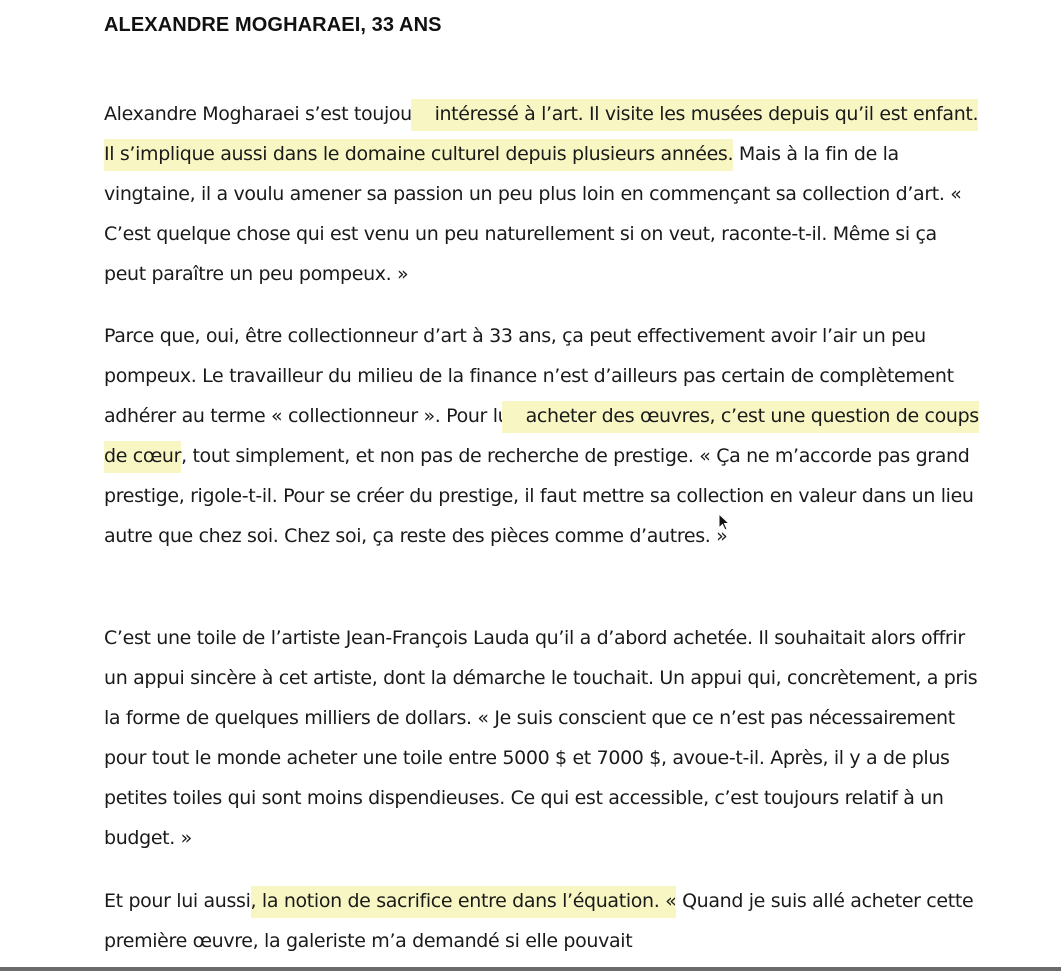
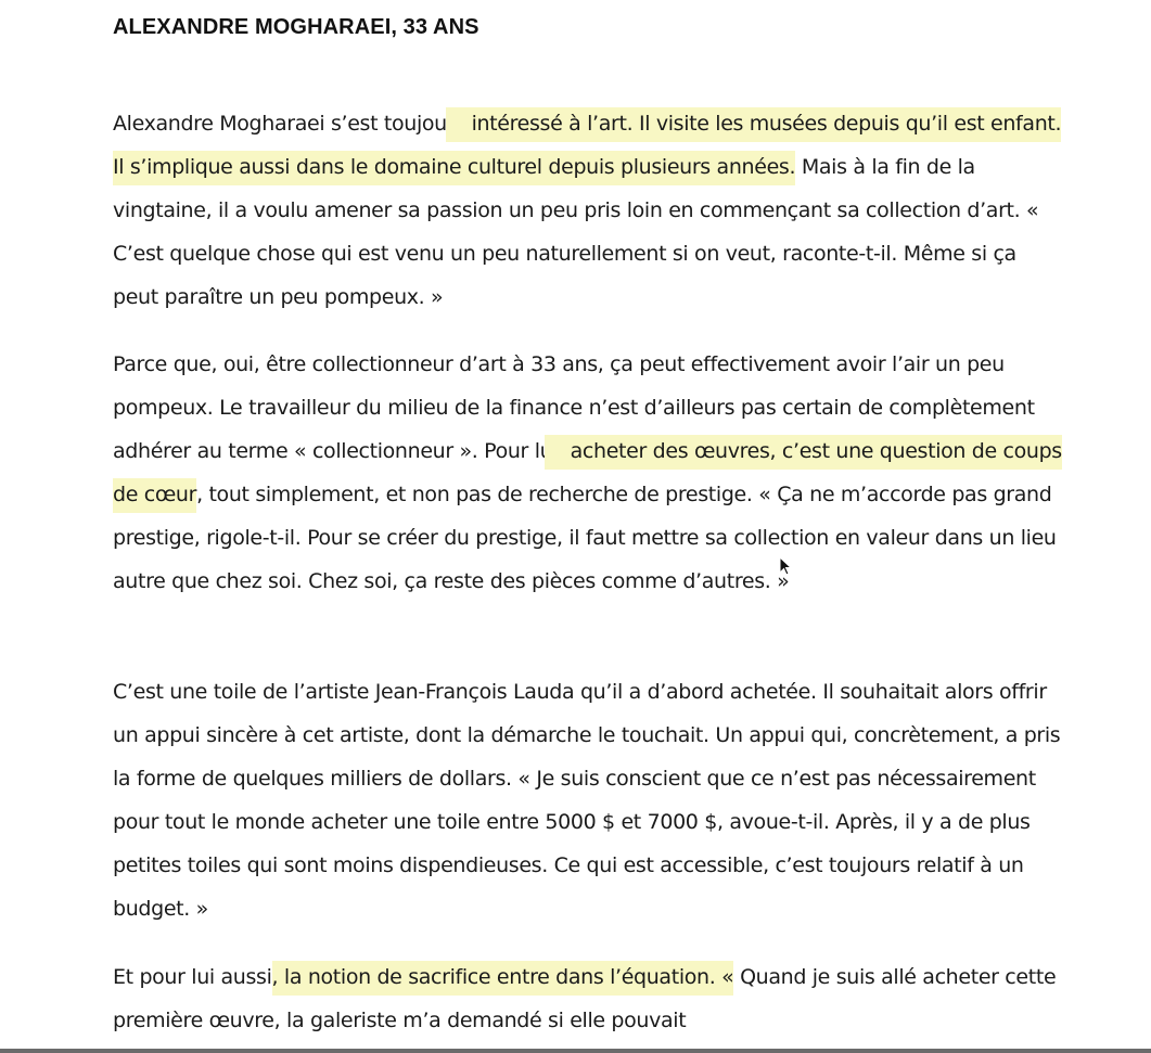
  ALEXANDRE MOGHARAEI, 33 ANS
- Alexandre Mogharaei s’est toujours intéressé à l’art. Il visite les musées depuis qu’il est enfant. Il s’implique aussi dans le domaine culturel depuis plusieurs années. Mais à la fin de la vingtaine, il a voulu amener sa passion un peu plus loin en commençant sa collection d’art. « C’est quelque chose qui est venu un peu naturellement si on veut, raconte-t-il. Même si ça peut paraître un peu pompeux. »
+ Alexandre Mogharaei s’est toujours intéressé à l’art. Il visite les musées depuis qu’il est enfant. Il s’implique aussi dans le domaine culturel depuis plusieurs années. Mais à la fin de la vingtaine, il a voulu amener sa passion un peu pris loin en commençant sa collection d’art. « C’est quelque chose qui est venu un peu naturellement si on veut, raconte-t-il. Même si ça peut paraître un peu pompeux. »
  Parce que, oui, être collectionneur d’art à 33 ans, ça peut effectivement avoir l’air un peu pompeux. Le travailleur du milieu de la finance n’est d’ailleurs pas certain de complètement adhérer au terme « collectionneur ». Pour lui, acheter des œuvres, c’est une question de coups de cœur, tout simplement, et non pas de recherche de prestige. « Ça ne m’accorde pas grand prestige, rigole-t-il. Pour se créer du prestige, il faut mettre sa collection en valeur dans un lieu autre que chez soi. Chez soi, ça reste des pièces comme d’autres. »
  C’est une toile de l’artiste Jean-François Lauda qu’il a d’abord achetée. Il souhaitait alors offrir un appui sincère à cet artiste, dont la démarche le touchait. Un appui qui, concrètement, a pris la forme de quelques milliers de dollars. « Je suis conscient que ce n’est pas nécessairement pour tout le monde acheter une toile entre 5000 $ et 7000 $, avoue-t-il. Après, il y a de plus petites toiles qui sont moins dispendieuses. Ce qui est accessible, c’est toujours relatif à un budget. »
  Et pour lui aussi, la notion de sacrifice entre dans l’équation. « Quand je suis allé acheter cette première œuvre, la galeriste m’a demandé si elle pouvait
